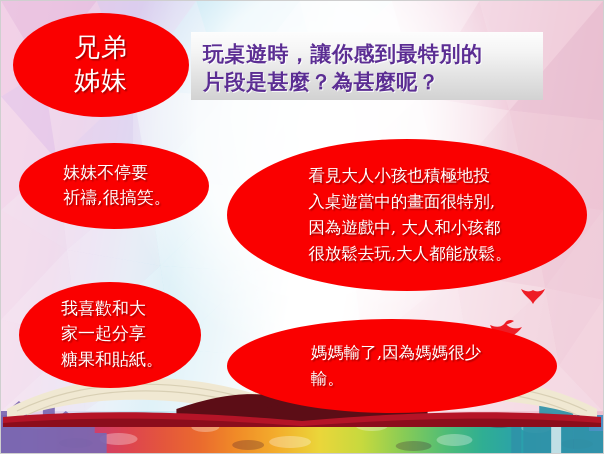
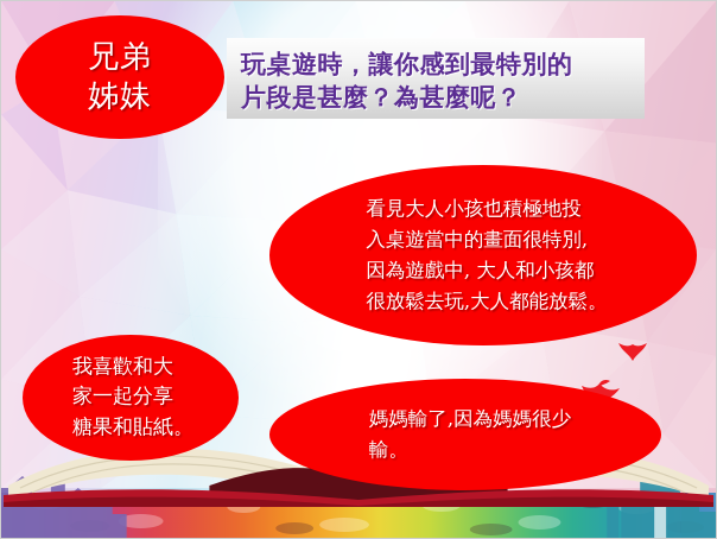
  玩桌遊時，讓你感到最特別的
  片段是甚麼？為甚麼呢？
  兄弟
  姊妹
- 妹妹不停要
- 祈禱,很搞笑。
  我喜歡和大
  家一起分享
  糖果和貼紙。
  看見大人小孩也積極地投
  入桌遊當中的畫面很特別,
  因為遊戲中, 大人和小孩都
  很放鬆去玩,大人都能放鬆。
  媽媽輸了,因為媽媽很少
  輸。
